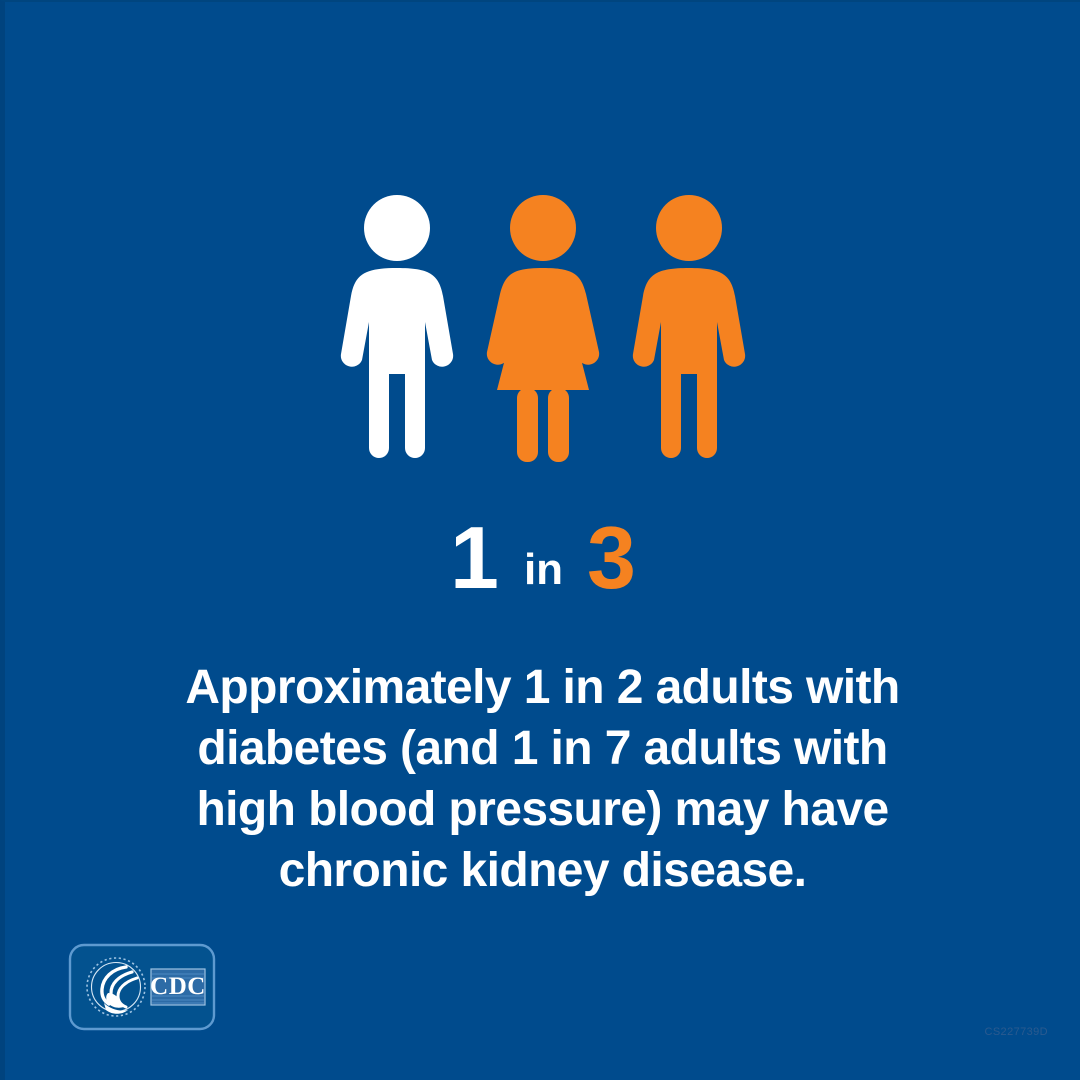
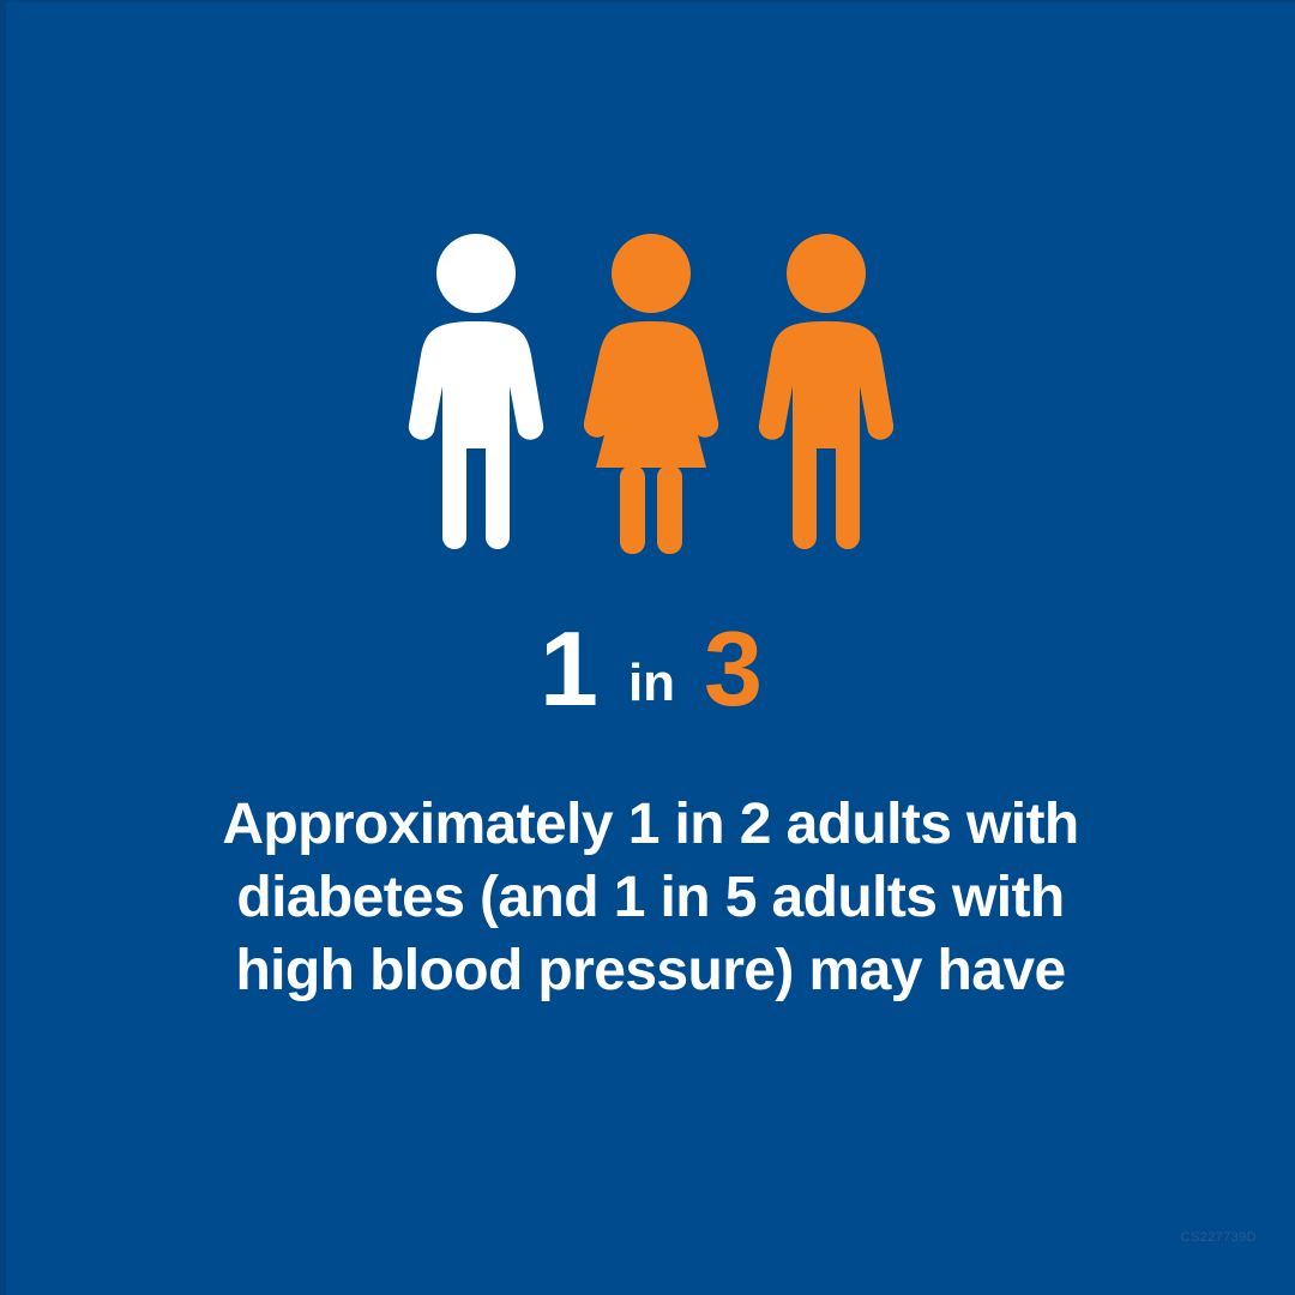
  1
  in
  3
  Approximately 1 in 2 adults with
- diabetes (and 1 in 7 adults with
+ diabetes (and 1 in 5 adults with
  high blood pressure) may have
- chronic kidney disease.
- CDC
  CS227739D
